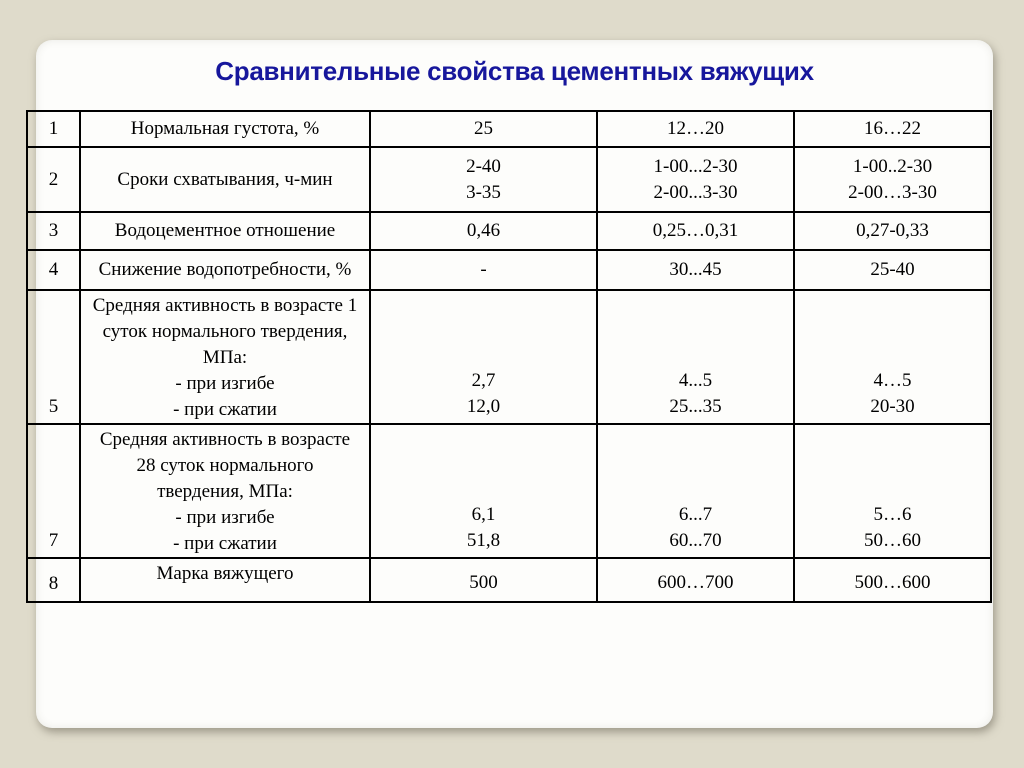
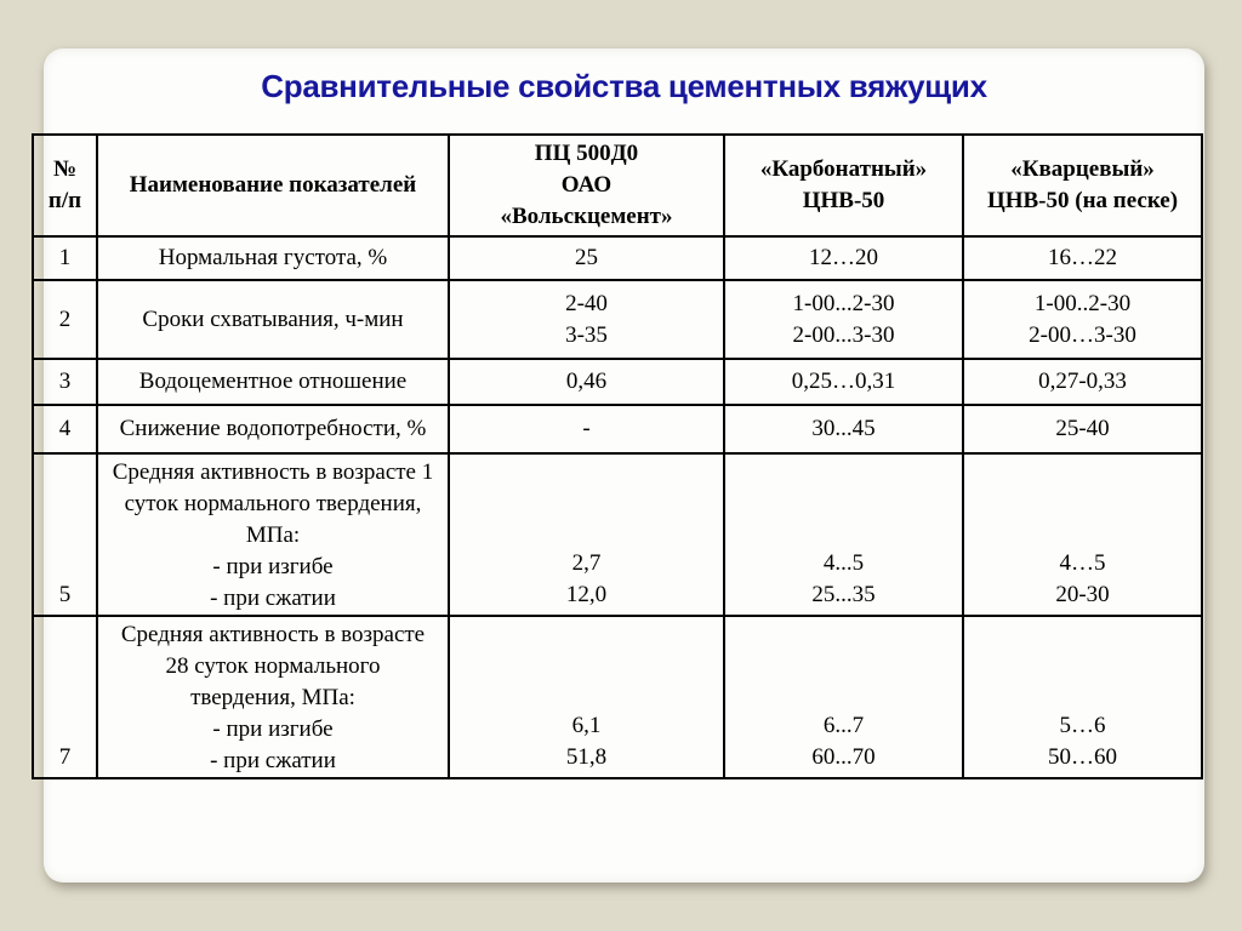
  Сравнительные свойства цементных вяжущих
+ № п/п	Наименование показателей	ПЦ 500Д0 ОАО «Вольскцемент»	«Карбонатный» ЦНВ-50	«Кварцевый» ЦНВ-50 (на песке)
  1	Нормальная густота, %	25	12…20	16…22
  2	Сроки схватывания, ч-мин	2-40 3-35	1-00...2-30 2-00...3-30	1-00..2-30 2-00…3-30
  3	Водоцементное отношение	0,46	0,25…0,31	0,27-0,33
  4	Снижение водопотребности, %	-	30...45	25-40
  5	Средняя активность в возрасте 1 суток нормального твердения, МПа: - при изгибе - при сжатии	2,7 12,0	4...5 25...35	4…5 20-30
  7	Средняя активность в возрасте 28 суток нормального твердения, МПа: - при изгибе - при сжатии	6,1 51,8	6...7 60...70	5…6 50…60
- 8	Марка вяжущего	500	600…700	500…600
